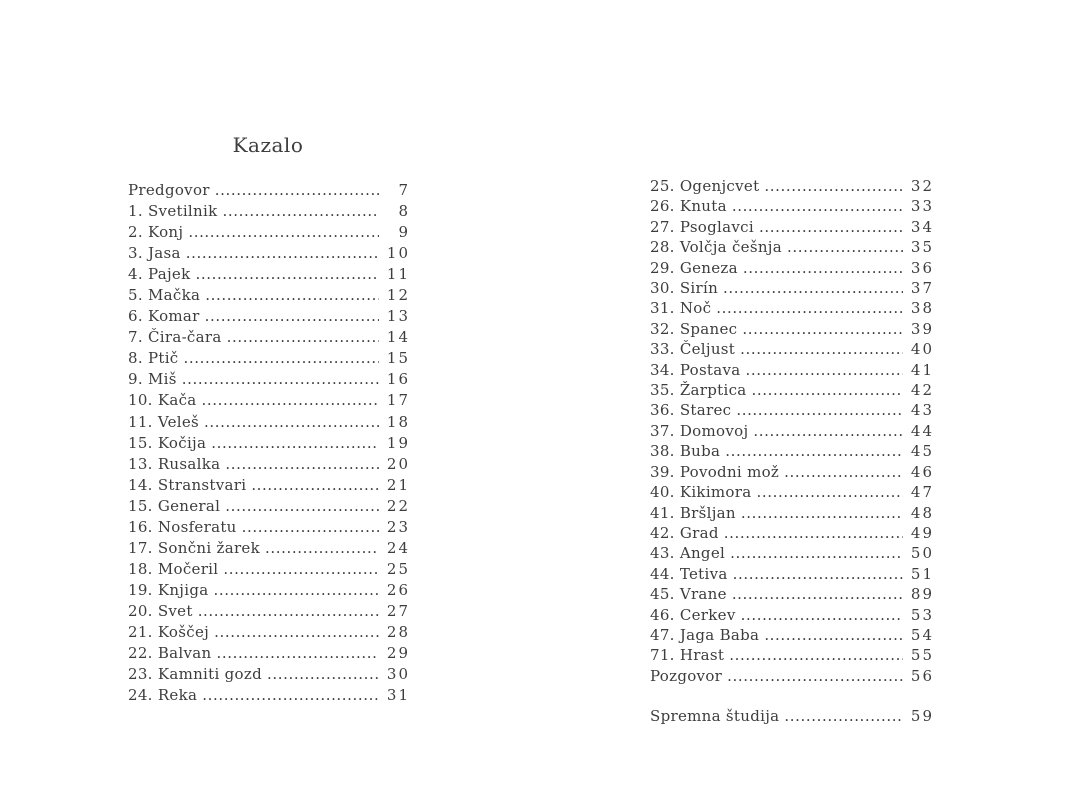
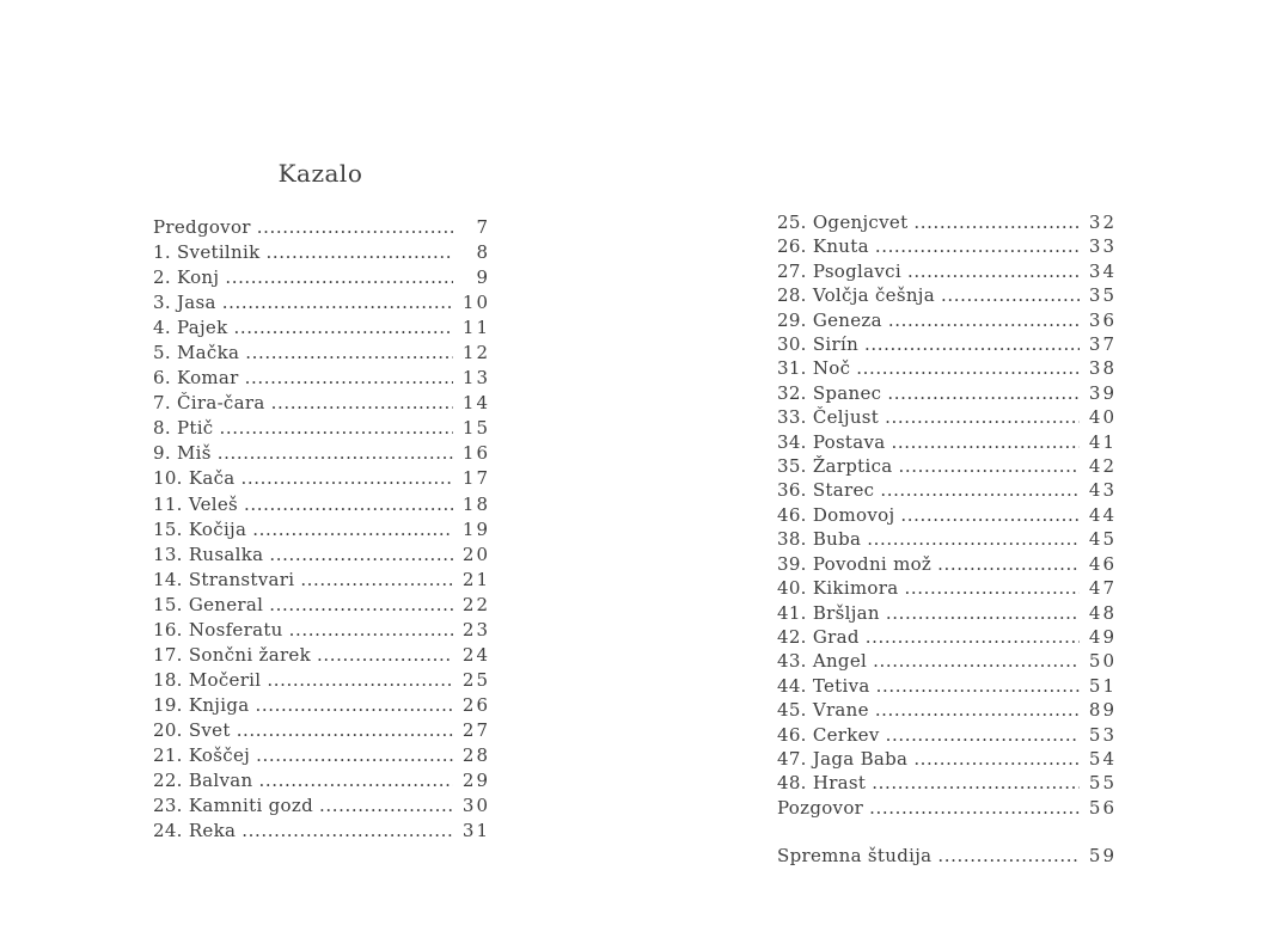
  Kazalo
  Predgovor
  7
  1. Svetilnik
  8
  2. Konj
  9
  3. Jasa
  10
  4. Pajek
  11
  5. Mačka
  12
  6. Komar
  13
  7. Čira-čara
  14
  8. Ptič
  15
  9. Miš
  16
  10. Kača
  17
  11. Veleš
  18
  15. Kočija
  19
  13. Rusalka
  20
  14. Stranstvari
  21
  15. General
  22
  16. Nosferatu
  23
  17. Sončni žarek
  24
  18. Močeril
  25
  19. Knjiga
  26
  20. Svet
  27
  21. Koščej
  28
  22. Balvan
  29
  23. Kamniti gozd
  30
  24. Reka
  31
  25. Ogenjcvet
  32
  26. Knuta
  33
  27. Psoglavci
  34
  28. Volčja češnja
  35
  29. Geneza
  36
  30. Sirín
  37
  31. Noč
  38
  32. Spanec
  39
  33. Čeljust
  40
  34. Postava
  41
  35. Žarptica
  42
  36. Starec
  43
- 37. Domovoj
+ 46. Domovoj
  44
  38. Buba
  45
  39. Povodni mož
  46
  40. Kikimora
  47
  41. Bršljan
  48
  42. Grad
  49
  43. Angel
  50
  44. Tetiva
  51
  45. Vrane
  89
  46. Cerkev
  53
  47. Jaga Baba
  54
- 71. Hrast
+ 48. Hrast
  55
  Pozgovor
  56
  Spremna študija
  59
